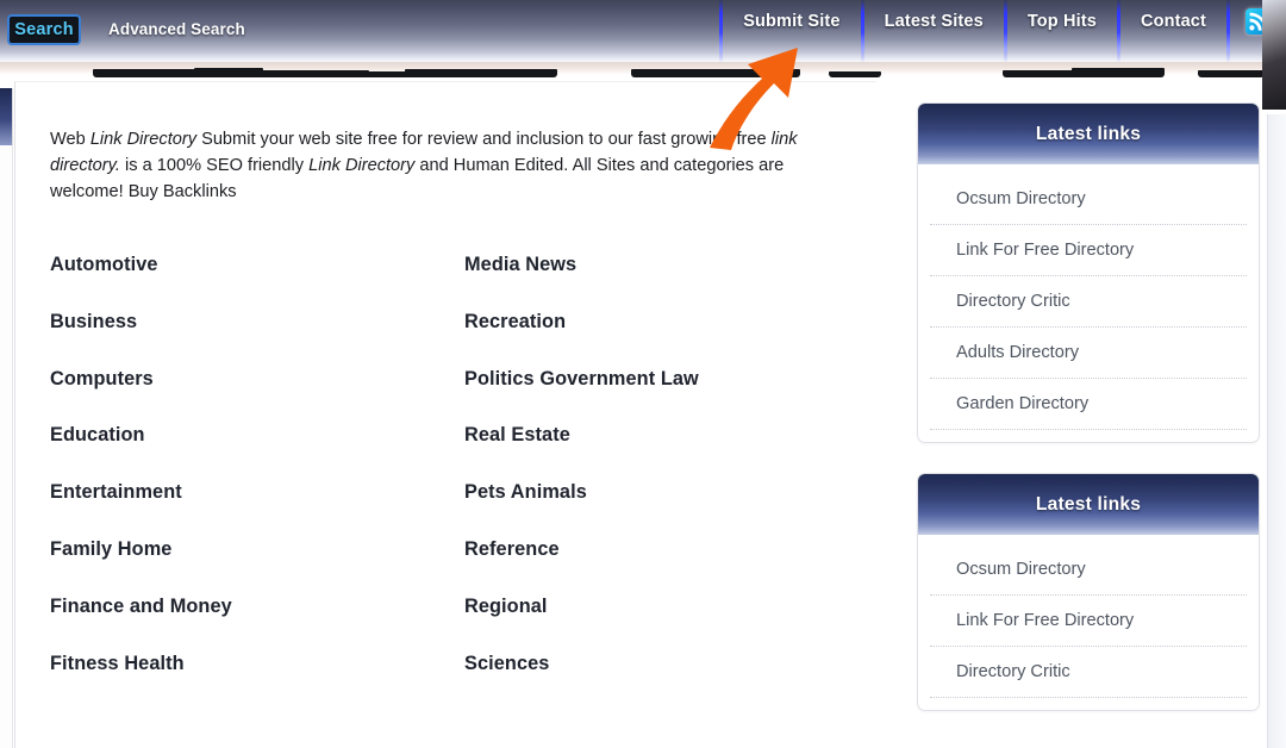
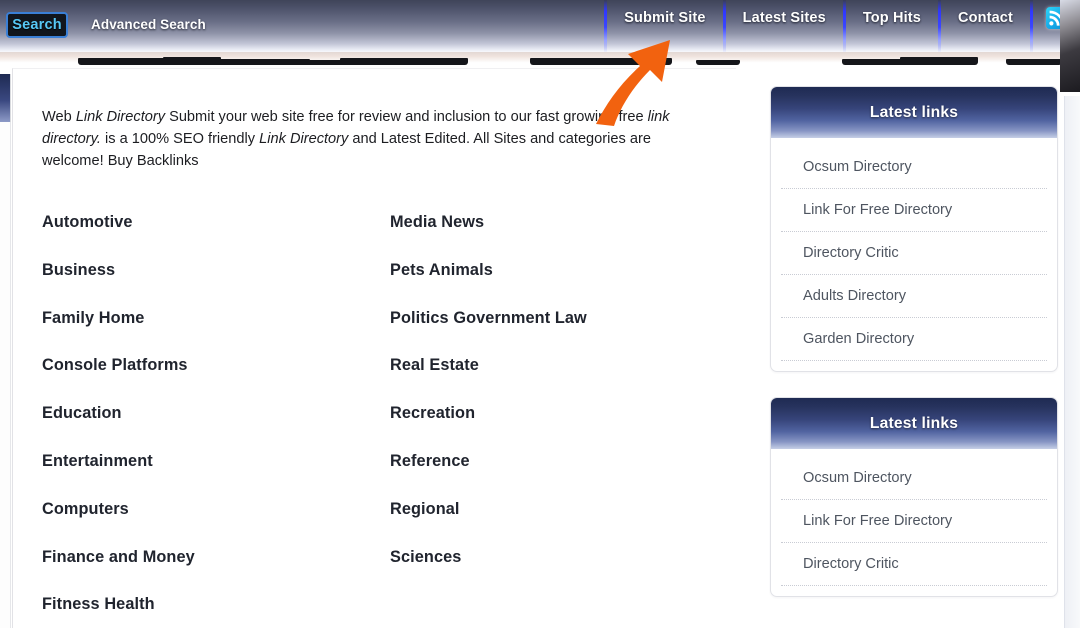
  Search
  Advanced Search
  Submit Site
  Latest Sites
  Top Hits
  Contact
- Web Link Directory Submit your web site free for review and inclusion to our fast growi free link directory. is a 100% SEO friendly Link Directory and Human Edited. All Sites and categories are welcome! Buy Backlinks
+ Web Link Directory Submit your web site free for review and inclusion to our fast growi free link directory. is a 100% SEO friendly Link Directory and Latest Edited. All Sites and categories are welcome! Buy Backlinks
  Automotive
  Business
- Computers
+ Family Home
+ Console Platforms
  Education
  Entertainment
- Family Home
+ Computers
  Finance and Money
  Fitness Health
  Media News
- Recreation
+ Pets Animals
  Politics Government Law
  Real Estate
- Pets Animals
+ Recreation
  Reference
  Regional
  Sciences
  Latest links
  Ocsum Directory
  Link For Free Directory
  Directory Critic
  Adults Directory
  Garden Directory
  Latest links
  Ocsum Directory
  Link For Free Directory
  Directory Critic
